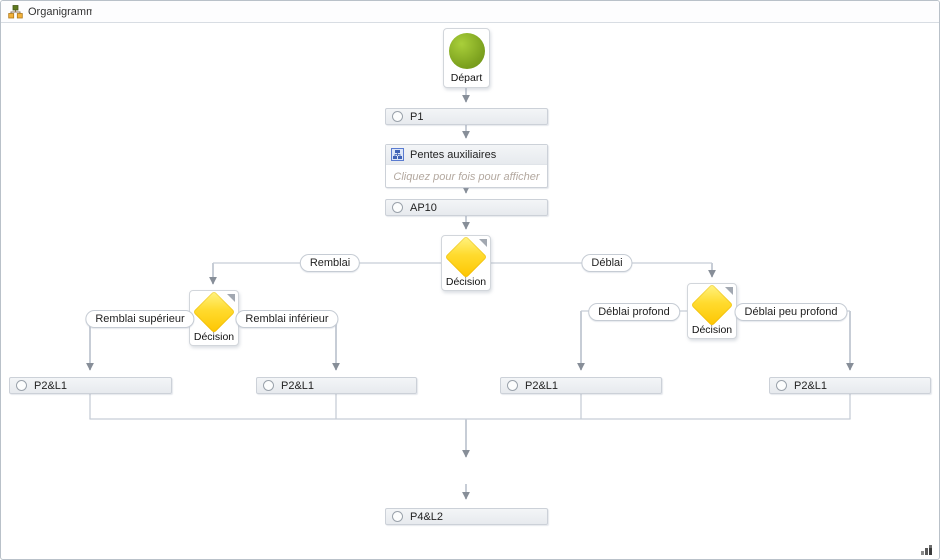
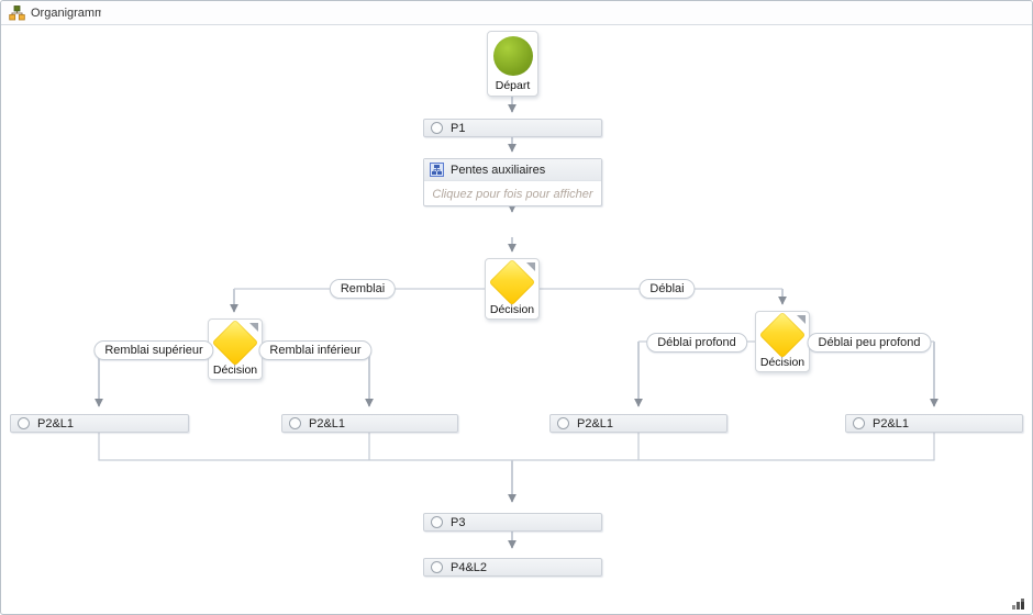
  Organigramm
  Départ
  P1
  Pentes auxiliaires
  Cliquez pour fois pour afficher
- AP10
  Décision
  Décision
  Décision
  Remblai
  Déblai
  Remblai supérieur
  Remblai inférieur
  Déblai profond
  Déblai peu profond
  P2&L1
  P2&L1
  P2&L1
  P2&L1
+ P3
  P4&L2
